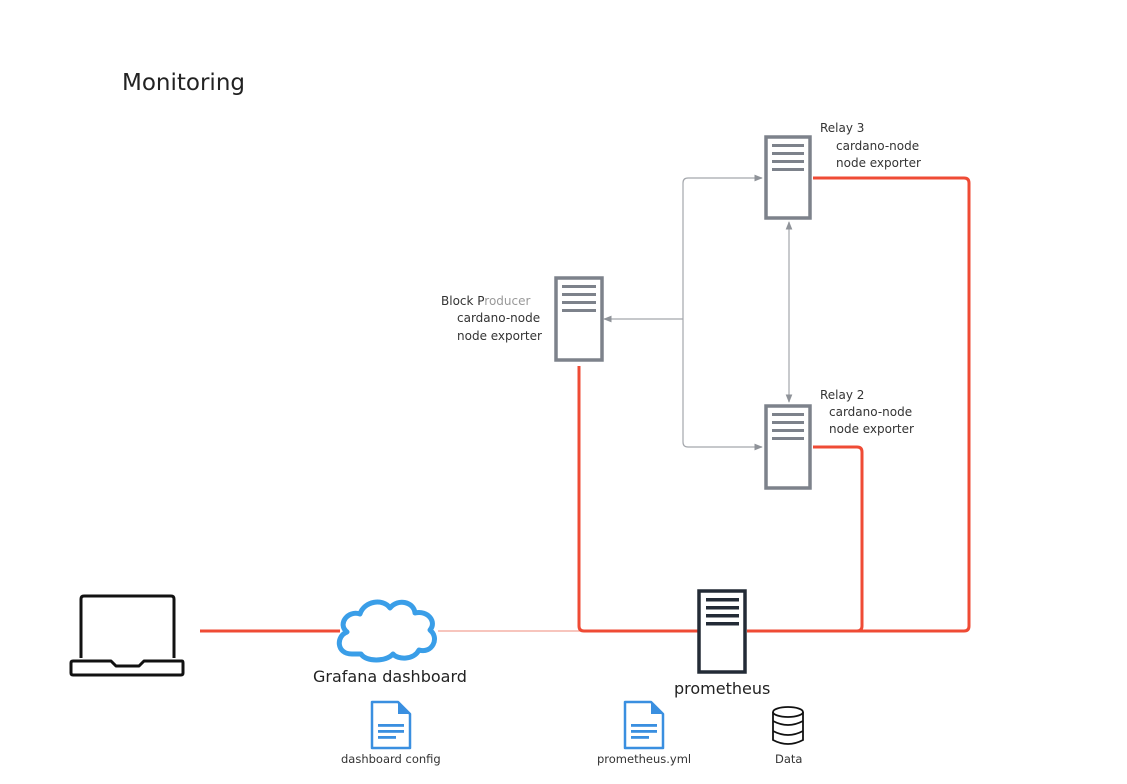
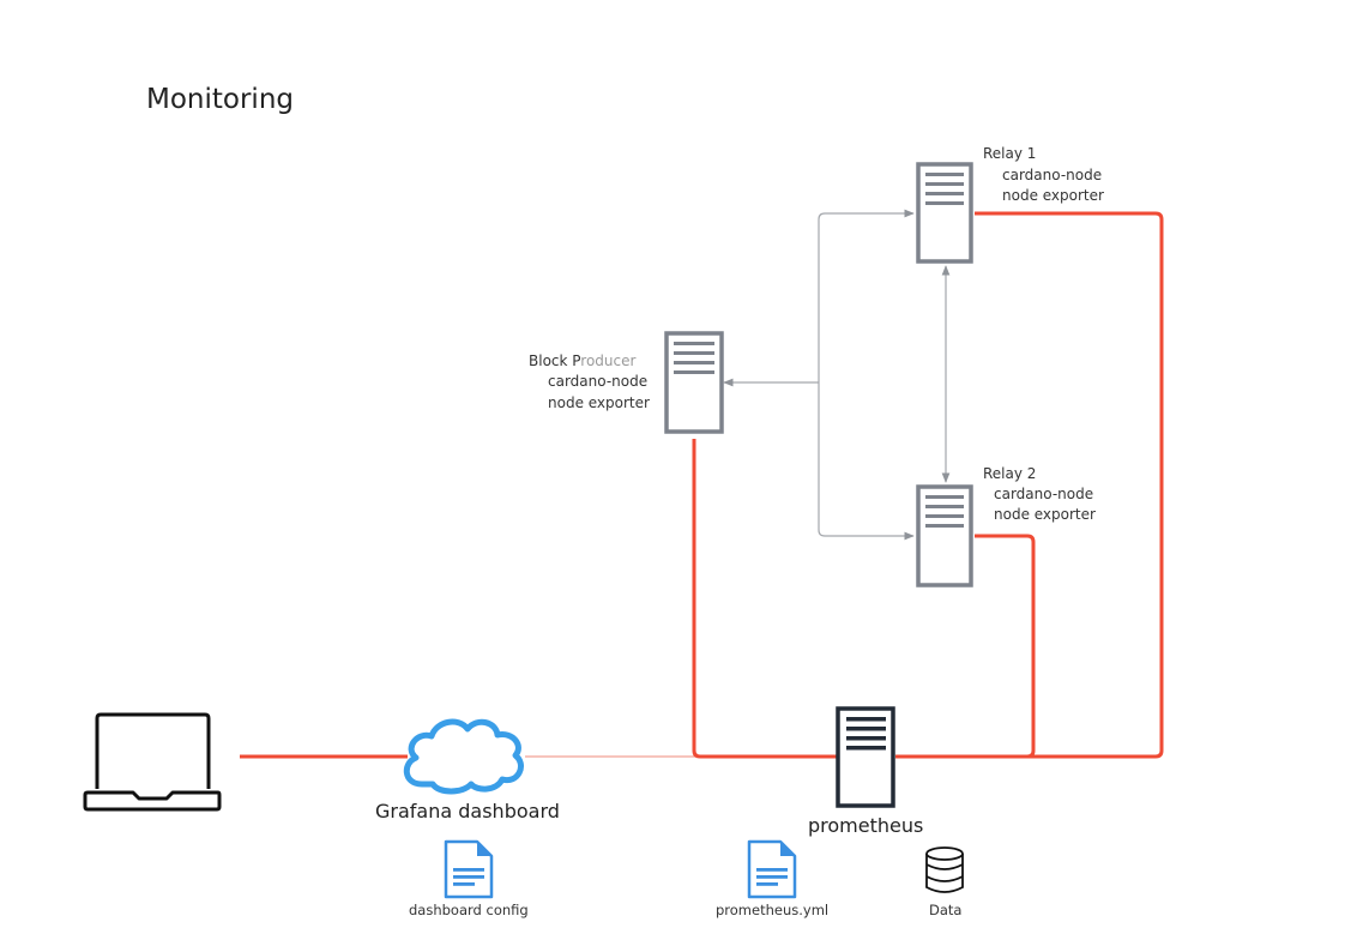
  Monitoring
- Relay 3
+ Relay 1
  cardano-node
  node exporter
  Block Producer
  cardano-node
  node exporter
  Relay 2
  cardano-node
  node exporter
  Grafana dashboard
  prometheus
  dashboard config
  prometheus.yml
  Data
